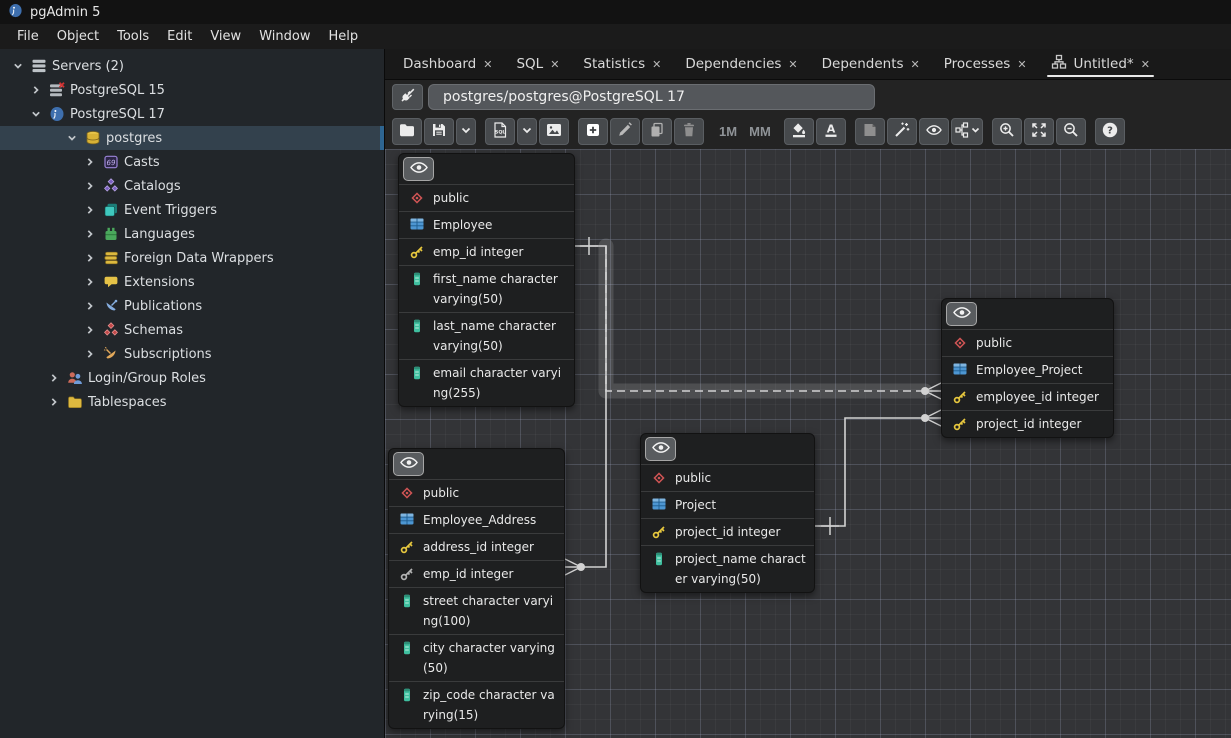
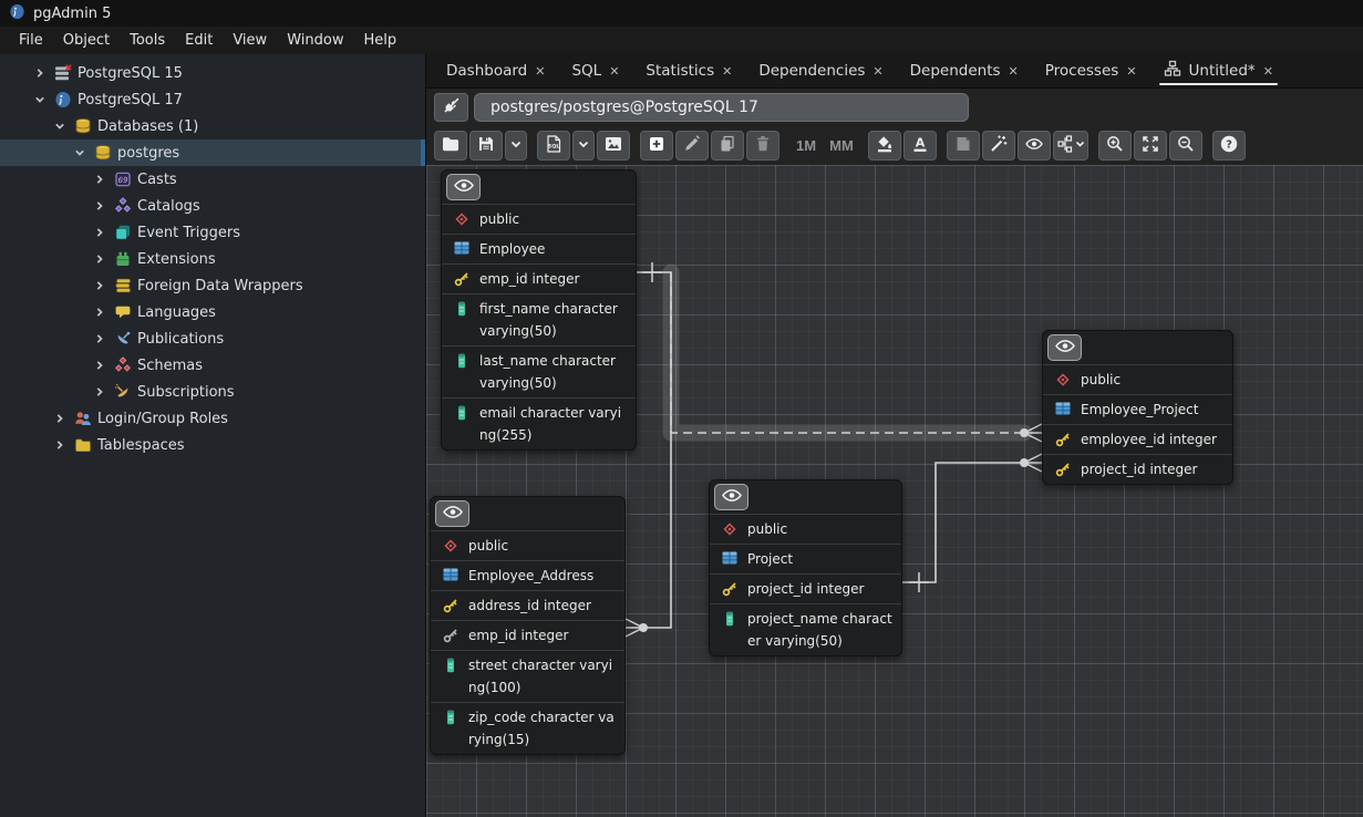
  pgAdmin 5
  File
  Object
  Tools
  Edit
  View
  Window
  Help
- Servers (2)
  PostgreSQL 15
  PostgreSQL 17
+ Databases (1)
  postgres
  69
  Casts
  Catalogs
  Event Triggers
- Languages
+ Extensions
  Foreign Data Wrappers
- Extensions
+ Languages
  Publications
  Schemas
  Subscriptions
  Login/Group Roles
  Tablespaces
  Dashboard
  ✕
  SQL
  ✕
  Statistics
  ✕
  Dependencies
  ✕
  Dependents
  ✕
  Processes
  ✕
  Untitled*
  ✕
  postgres/postgres@PostgreSQL 17
  1M
  MM
  A
  ?
  public
  Employee
  emp_id integer
  first_name character varying(50)
  last_name character varying(50)
  email character varying(255)
  public
  Employee_Address
  address_id integer
  emp_id integer
  street character varying(100)
- city character varying(50)
  zip_code character varying(15)
  public
  Project
  project_id integer
  project_name character varying(50)
  public
  Employee_Project
  employee_id integer
  project_id integer
